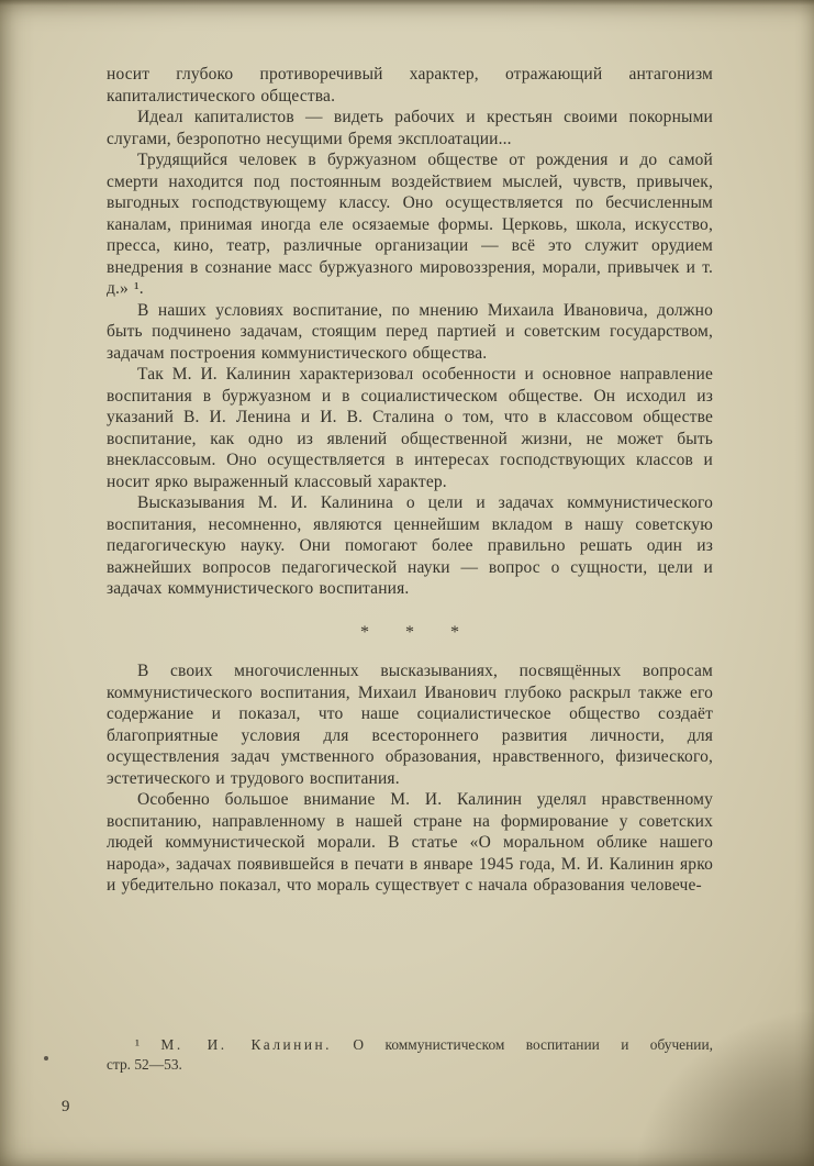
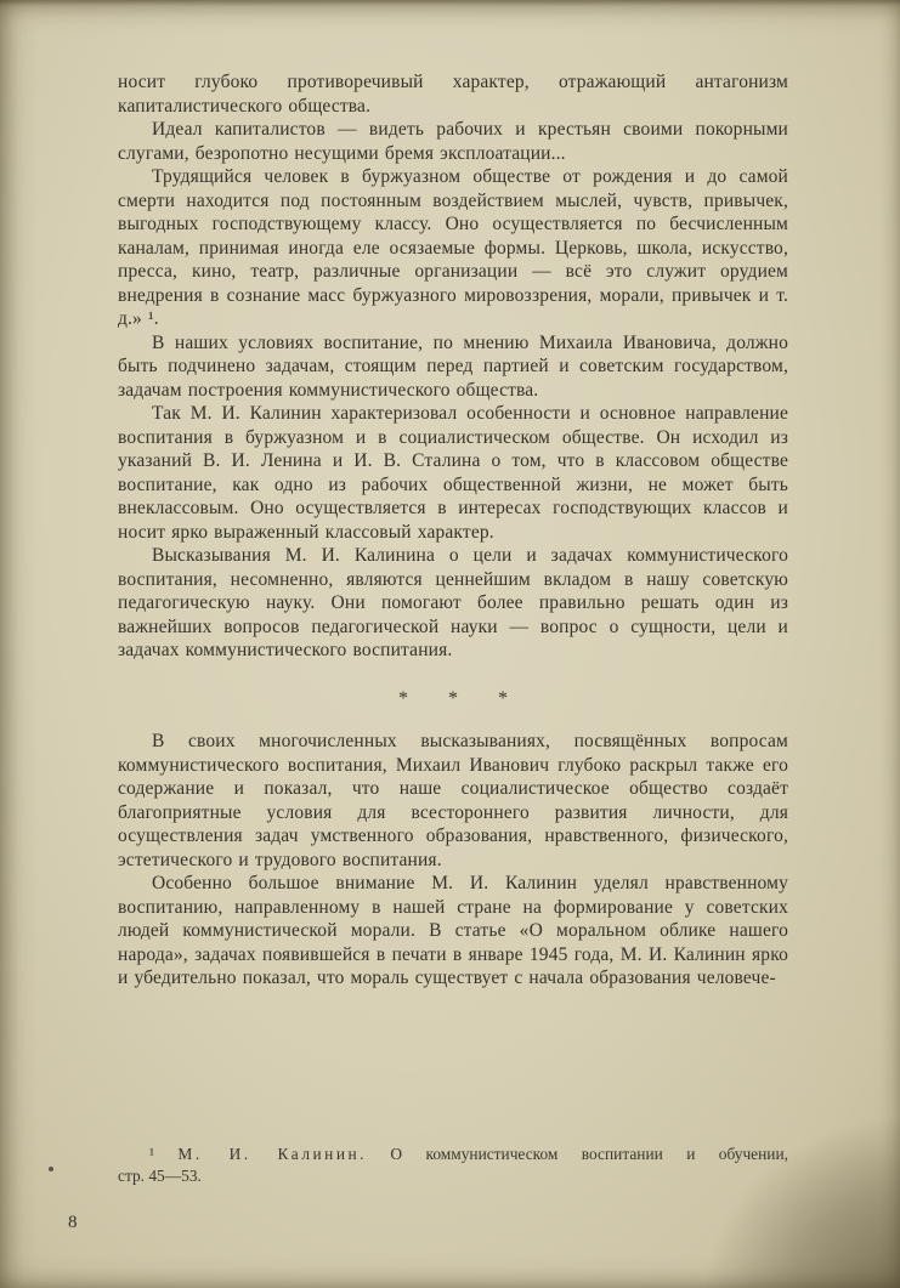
  носит глубоко противоречивый характер, отражающий антагонизм капиталистического общества.
  Идеал капиталистов — видеть рабочих и крестьян своими покорными слугами, безропотно несущими бремя эксплоатации...
  Трудящийся человек в буржуазном обществе от рождения и до самой смерти находится под постоянным воздействием мыслей, чувств, привычек, выгодных господствующему классу. Оно осуществляется по бесчисленным каналам, принимая иногда еле осязаемые формы. Церковь, школа, искусство, пресса, кино, театр, различные организации — всё это служит орудием внедрения в сознание масс буржуазного мировоззрения, морали, привычек и т. д.» ¹.
  В наших условиях воспитание, по мнению Михаила Ивановича, должно быть подчинено задачам, стоящим перед партией и советским государством, задачам построения коммунистического общества.
- Так М. И. Калинин характеризовал особенности и основное направление воспитания в буржуазном и в социалистическом обществе. Он исходил из указаний В. И. Ленина и И. В. Сталина о том, что в классовом обществе воспитание, как одно из явлений общественной жизни, не может быть внеклассовым. Оно осуществляется в интересах господствующих классов и носит ярко выраженный классовый характер.
+ Так М. И. Калинин характеризовал особенности и основное направление воспитания в буржуазном и в социалистическом обществе. Он исходил из указаний В. И. Ленина и И. В. Сталина о том, что в классовом обществе воспитание, как одно из рабочих общественной жизни, не может быть внеклассовым. Оно осуществляется в интересах господствующих классов и носит ярко выраженный классовый характер.
  Высказывания М. И. Калинина о цели и задачах коммунистического воспитания, несомненно, являются ценнейшим вкладом в нашу советскую педагогическую науку. Они помогают более правильно решать один из важнейших вопросов педагогической науки — вопрос о сущности, цели и задачах коммунистического воспитания.
  * * *
  В своих многочисленных высказываниях, посвящённых вопросам коммунистического воспитания, Михаил Иванович глубоко раскрыл также его содержание и показал, что наше социалистическое общество создаёт благоприятные условия для всестороннего развития личности, для осуществления задач умственного образования, нравственного, физического, эстетического и трудового воспитания.
  Особенно большое внимание М. И. Калинин уделял нравственному воспитанию, направленному в нашей стране на формирование у советских людей коммунистической морали. В статье «О моральном облике нашего народа», задачах появившейся в печати в январе 1945 года, М. И. Калинин ярко и убедительно показал, что мораль существует с начала образования человече-
  ¹ М. И. Калинин. О коммунистическом воспитании и
- стр. 52—53.
+ стр. 45—53.
- 9
+ 8
